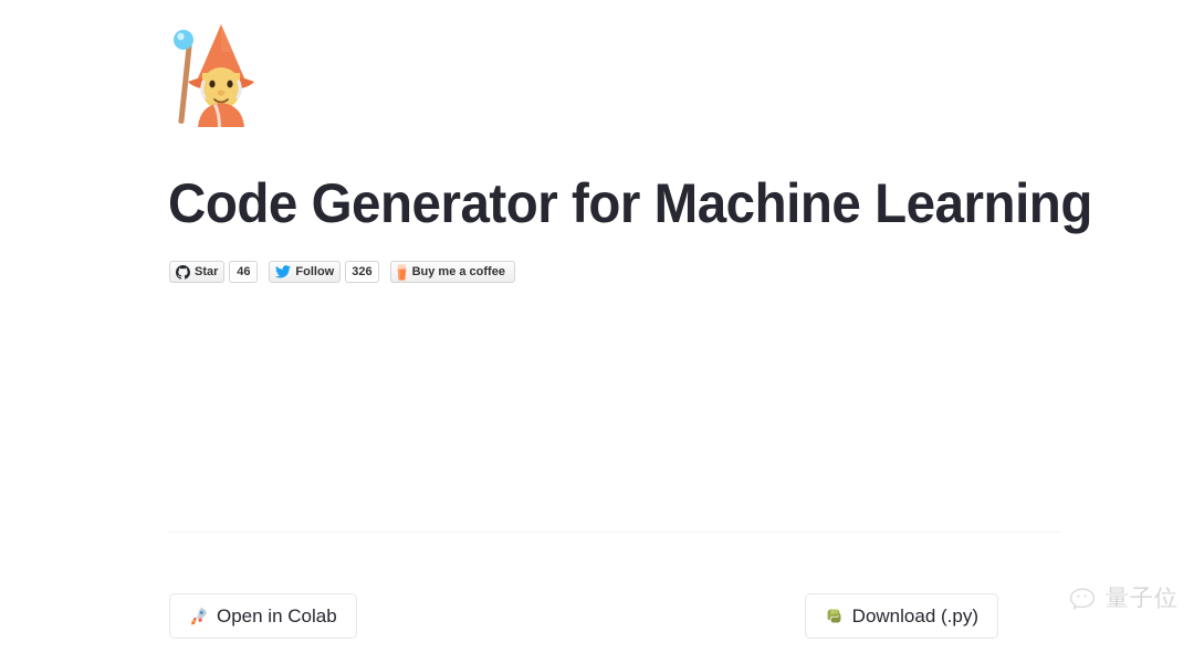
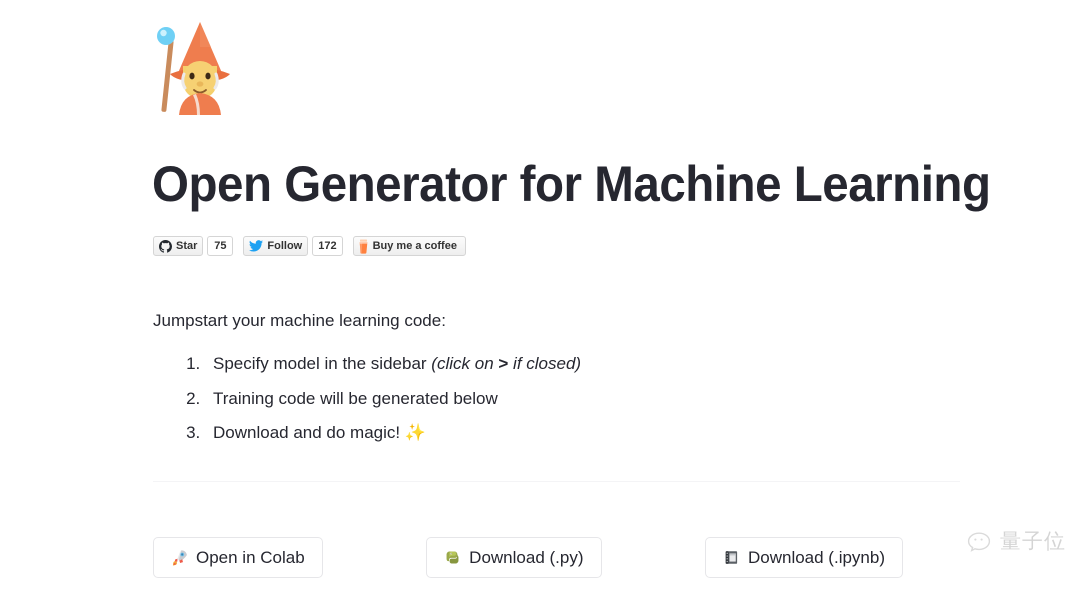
- Code Generator for Machine Learning
+ Open Generator for Machine Learning
  Star
- 46
+ 75
  Follow
- 326
+ 172
  Buy me a coffee
+ Jumpstart your machine learning code:
+ Specify model in the sidebar (click on > if closed)
+ Training code will be generated below
+ Download and do magic! ✨
  Open in Colab
  Download (.py)
+ Download (.ipynb)
  量子位
